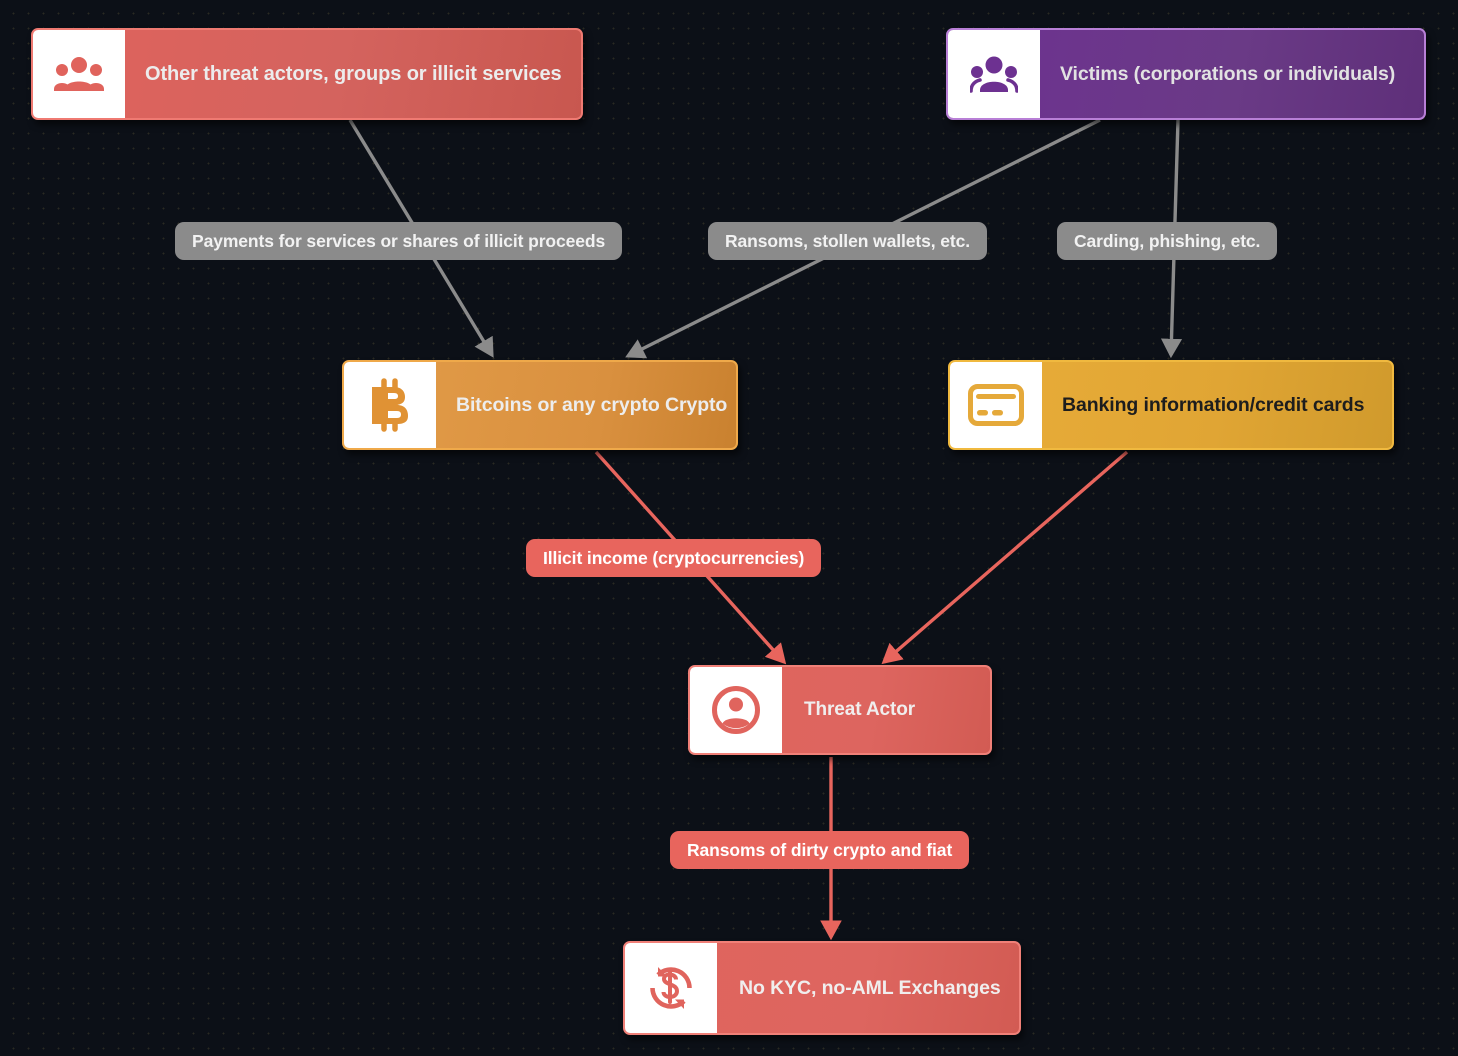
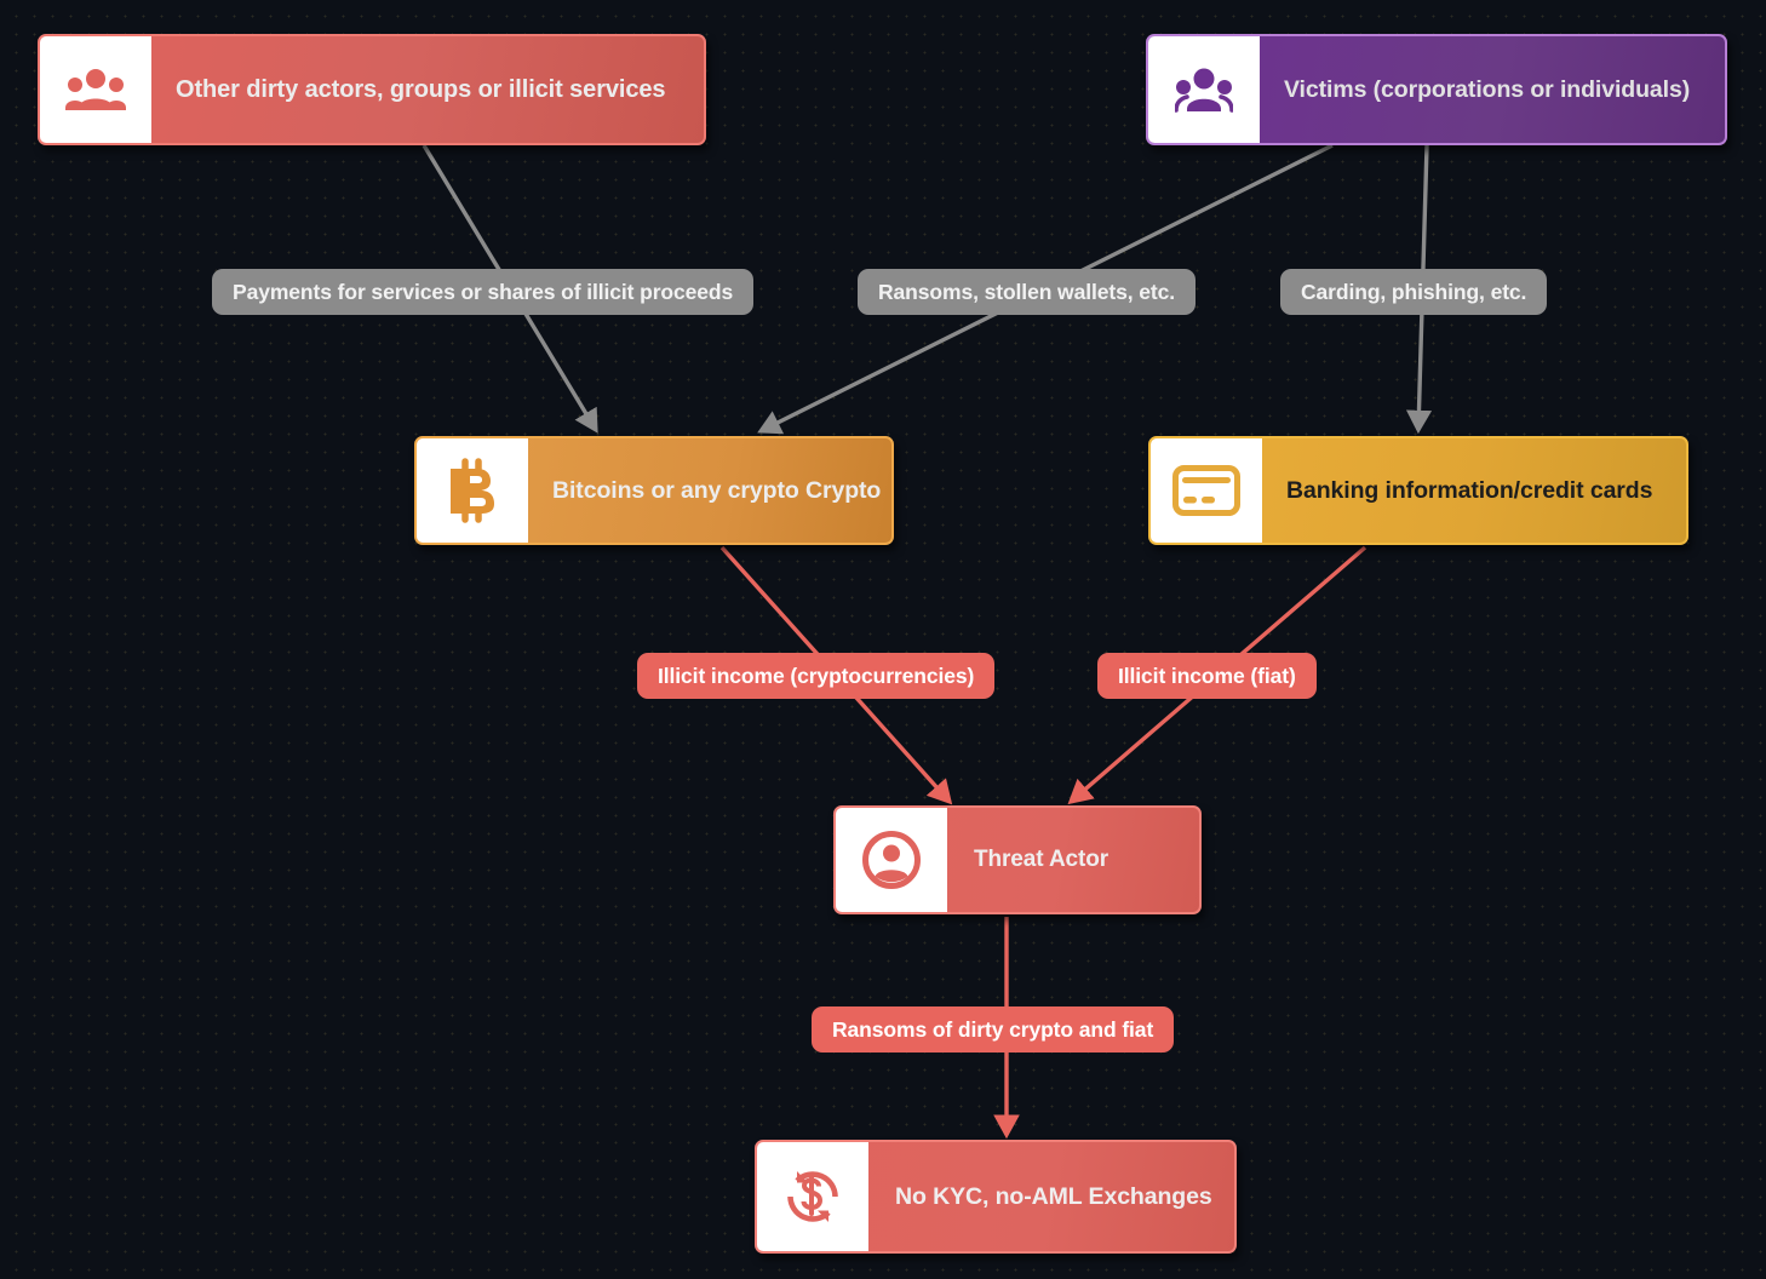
- Other threat actors, groups or illicit services
+ Other dirty actors, groups or illicit services
  Victims (corporations or individuals)
  Bitcoins or any crypto Crypto
  Banking information/credit cards
  Threat Actor
  No KYC, no-AML Exchanges
  Payments for services or shares of illicit proceeds
  Ransoms, stollen wallets, etc.
  Carding, phishing, etc.
  Illicit income (cryptocurrencies)
+ Illicit income (fiat)
  Ransoms of dirty crypto and fiat
